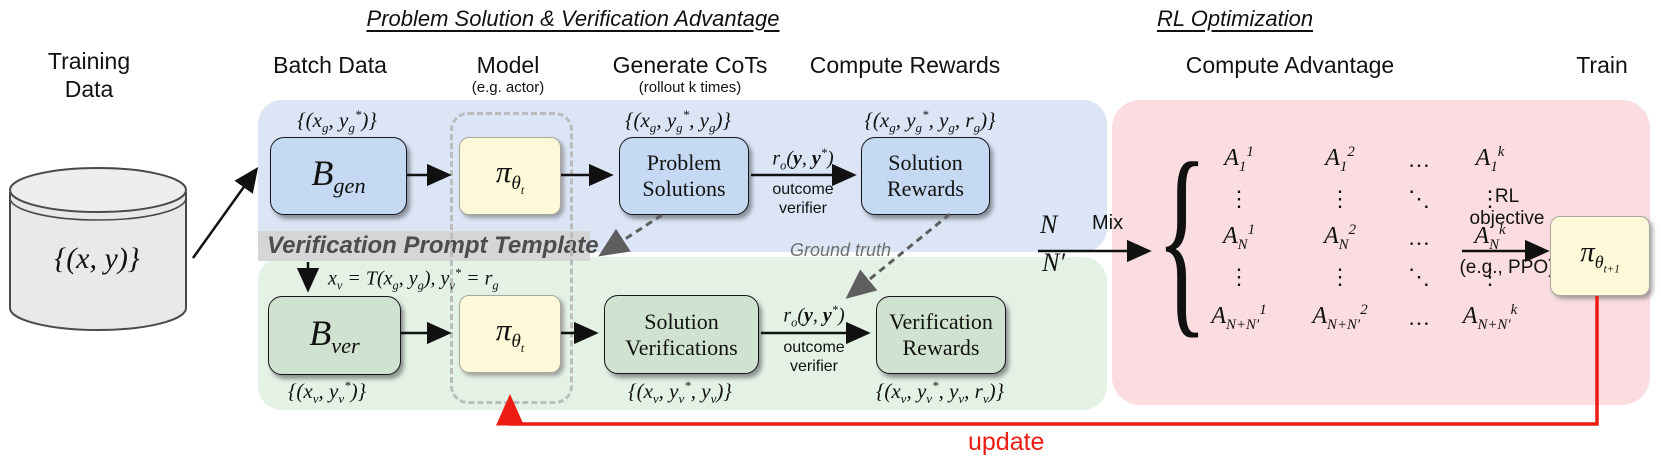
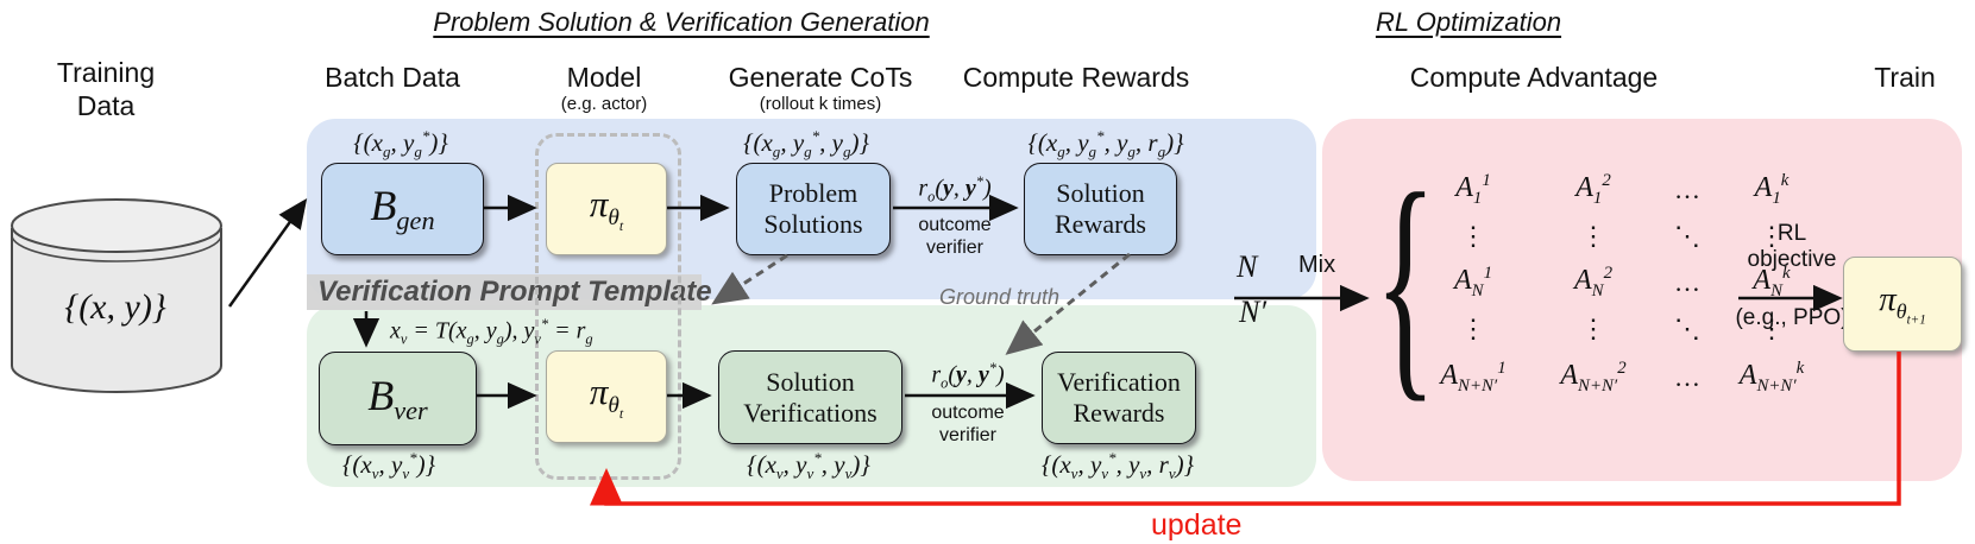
- Problem Solution & Verification Advantage
+ Problem Solution & Verification Generation
  RL Optimization
  Training Data
  Batch Data
  Model
  (e.g. actor)
  Generate CoTs
  (rollout k times)
  Compute Rewards
  Compute Advantage
  Train
  {(x, y)}
  Verification Prompt Template
  {(xg, yg*)}
  Bgen
  πθt
  {(xg, yg*, yg)}
  Problem Solutions
  ro(y, y*)
  outcome verifier
  {(xg, yg*, yg, rg)}
  Solution Rewards
  xv = T(xg, yg), yv* = rg
  {(xv, yv*)}
  Bver
  πθt
  {(xv, yv*, yv)}
  Solution Verifications
  ro(y, y*)
  outcome verifier
  {(xv, yv*, yv, rv)}
  Verification Rewards
  Ground truth
  N
  N′
  Mix
  {
  A11
  A12
  …
  A1k
  ⋮
  ⋮
  ⋱
  ⋮
  AN1
  AN2
  …
  ANk
  ⋮
  ⋮
  ⋱
  ⋮
  AN+N′1
  AN+N′2
  …
  AN+N′k
  RL
  objective
  (e.g., PPO
  πθt+1
  update
